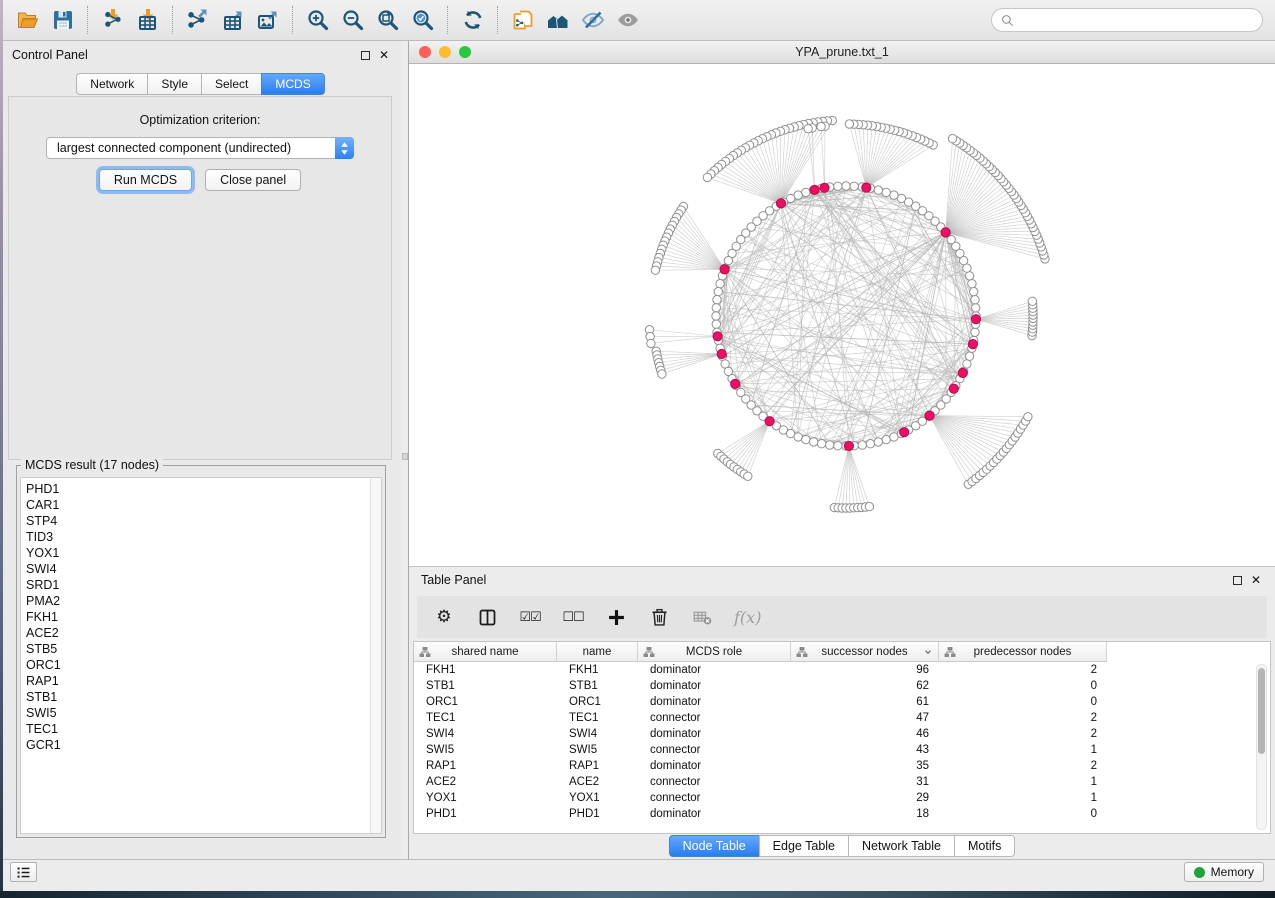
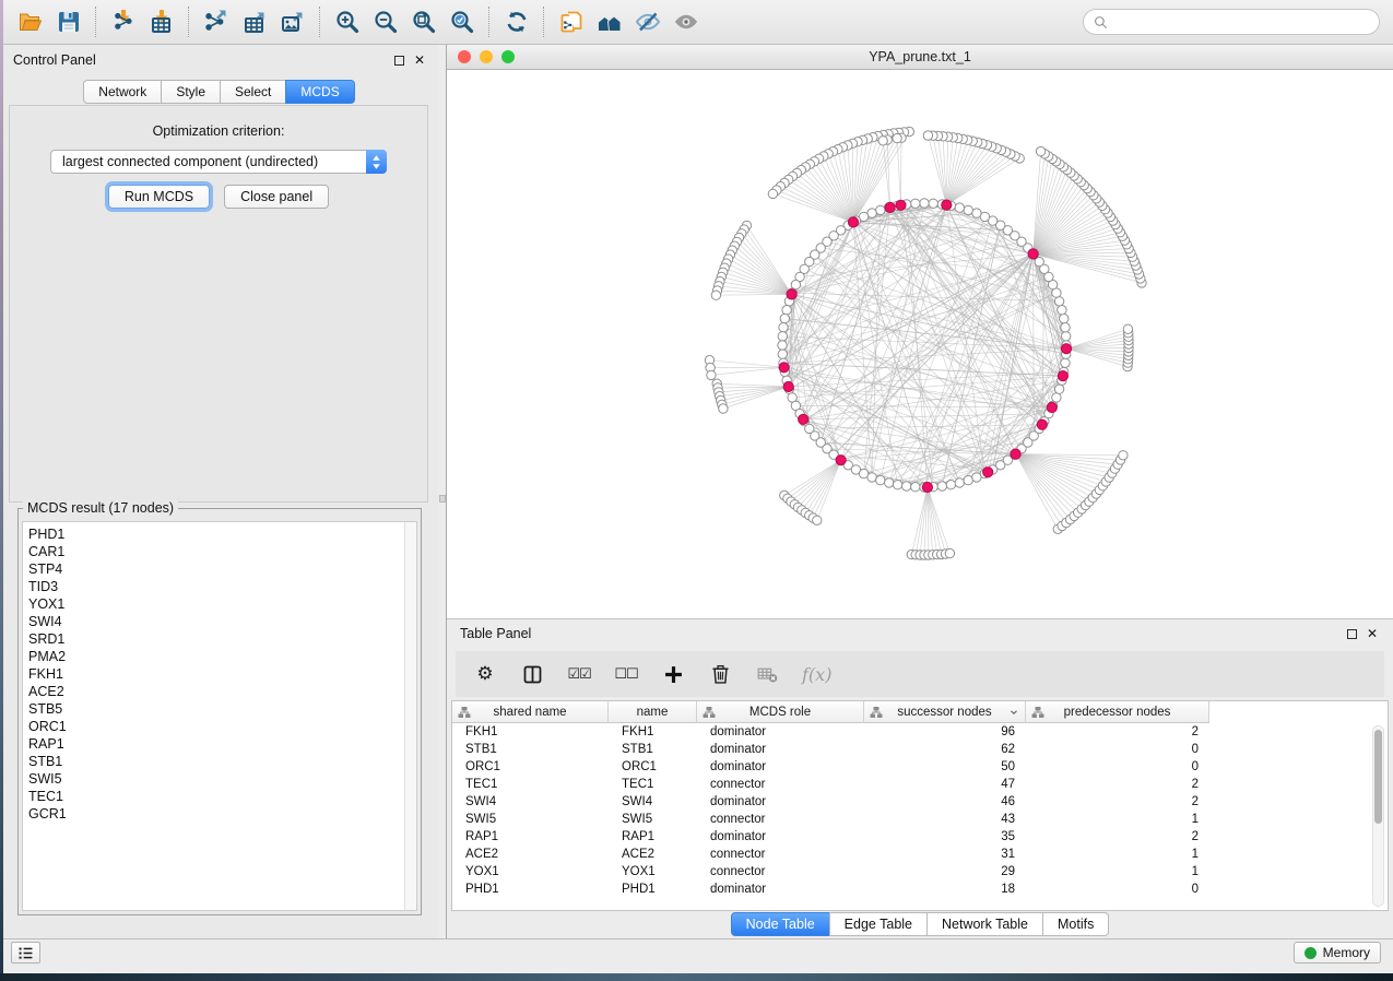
  Control Panel
  ✕
  Network
  Style
  Select
  MCDS
  Optimization criterion:
  largest connected component (undirected)
  Run MCDS
  Close panel
  MCDS result (17 nodes)
  PHD1
  CAR1
  STP4
  TID3
  YOX1
  SWI4
  SRD1
  PMA2
  FKH1
  ACE2
  STB5
  ORC1
  RAP1
  STB1
  SWI5
  TEC1
  GCR1
  YPA_prune.txt_1
  Table Panel
  ✕
  ⚙
  ☑☑
  ☐☐
  f(x)
  shared name
  name
  MCDS role
  successor nodes
  predecessor nodes
  FKH1
  FKH1
  dominator
  96
  2
  STB1
  STB1
  dominator
  62
  0
  ORC1
  ORC1
  dominator
- 61
+ 50
  0
  TEC1
  TEC1
  connector
  47
  2
  SWI4
  SWI4
  dominator
  46
  2
  SWI5
  SWI5
  connector
  43
  1
  RAP1
  RAP1
  dominator
  35
  2
  ACE2
  ACE2
  connector
  31
  1
  YOX1
  YOX1
  connector
  29
  1
  PHD1
  PHD1
  dominator
  18
  0
  Node Table
  Edge Table
  Network Table
  Motifs
  Memory
